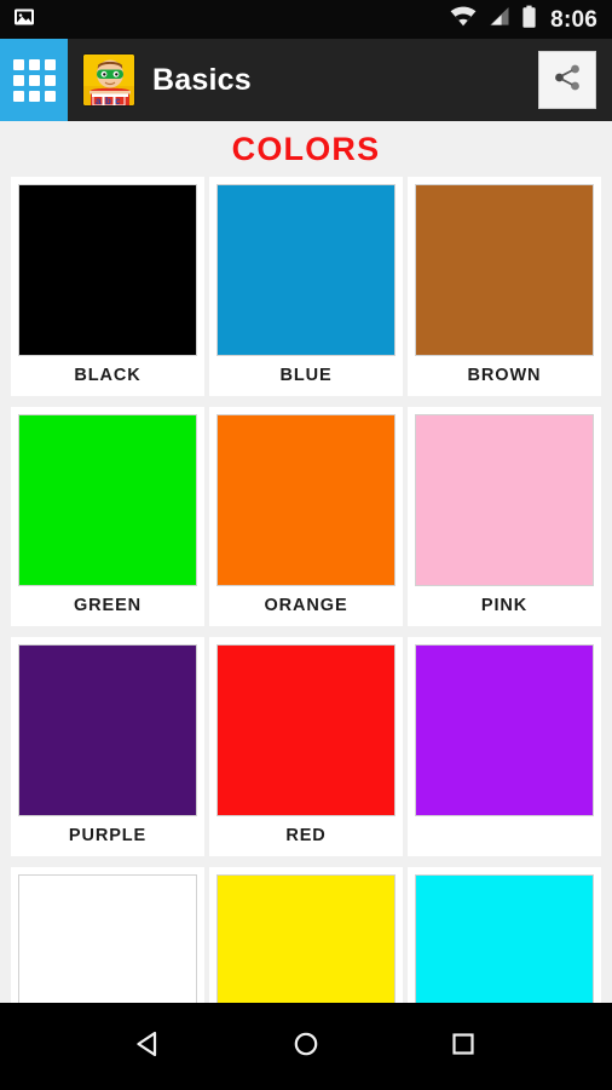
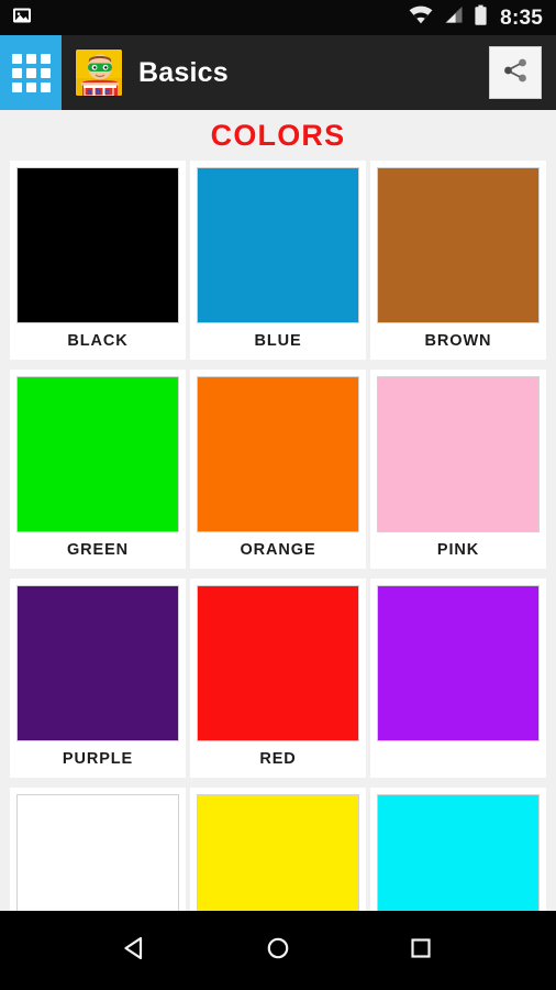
- 8:06
+ 8:35
  a
  b
  c
  Basics
  COLORS
  BLACK
  BLUE
  BROWN
  GREEN
  ORANGE
  PINK
  PURPLE
  RED
